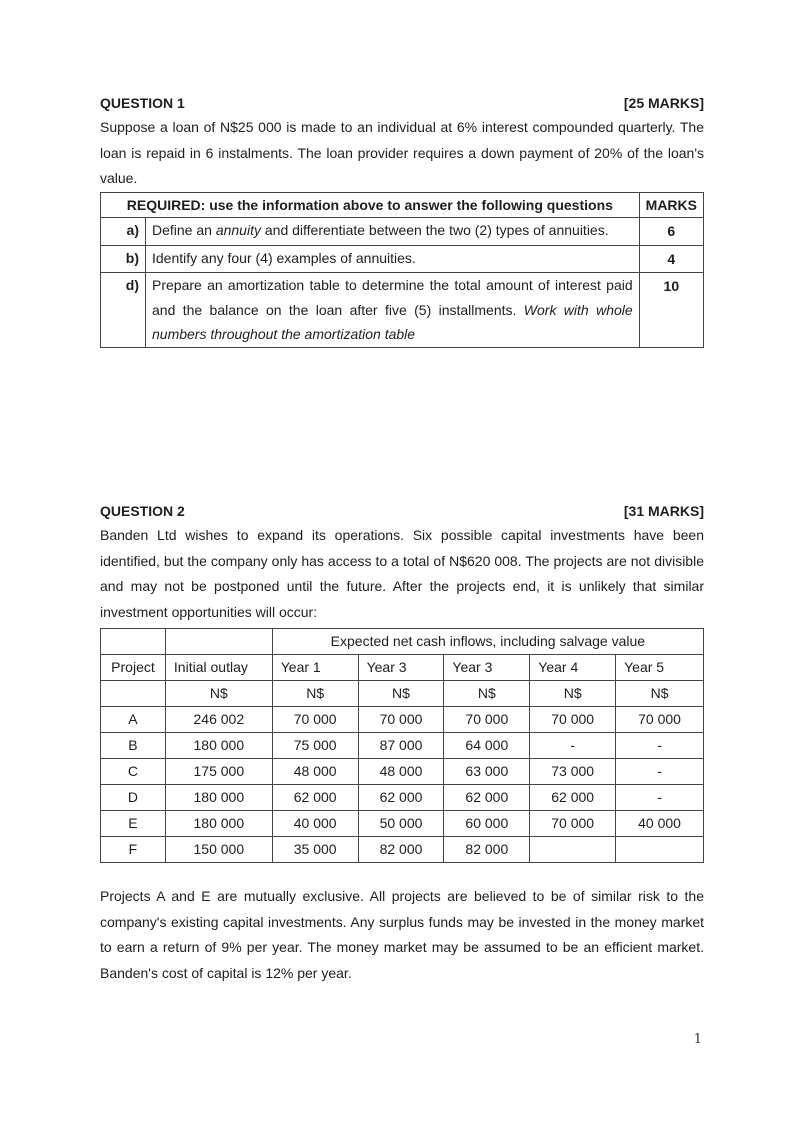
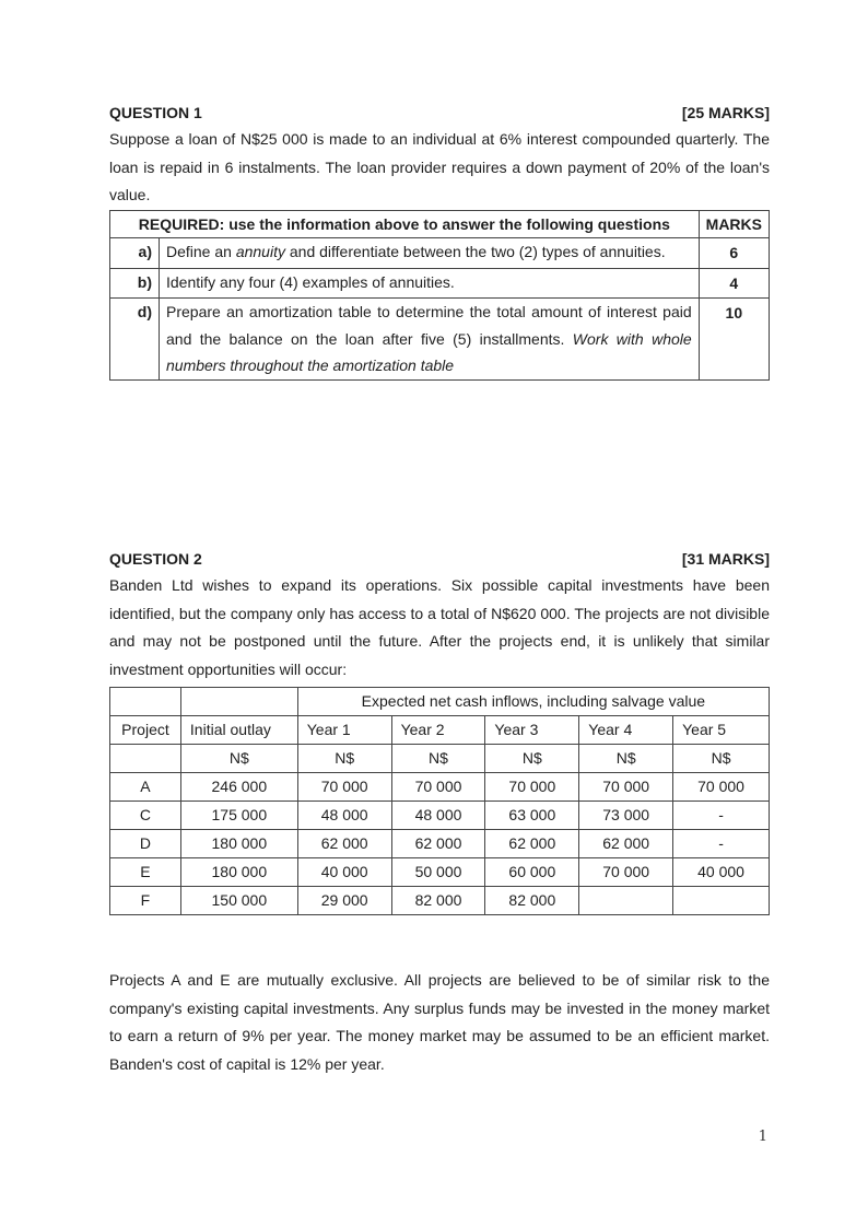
  QUESTION 1
  [25 MARKS]
  Suppose a loan of N$25 000 is made to an individual at 6% interest compounded quarterly. The loan is repaid in 6 instalments. The loan provider requires a down payment of 20% of the loan's value.
  REQUIRED: use the information above to answer the following questions	MARKS
  a)	Define an annuity and differentiate between the two (2) types of annuities.	6
  b)	Identify any four (4) examples of annuities.	4
  d)	Prepare an amortization table to determine the total amount of interest paid and the balance on the loan after five (5) installments. Work with whole numbers throughout the amortization table	10
  QUESTION 2
  [31 MARKS]
- Banden Ltd wishes to expand its operations. Six possible capital investments have been identified, but the company only has access to a total of N$620 008. The projects are not divisible and may not be postponed until the future. After the projects end, it is unlikely that similar investment opportunities will occur:
+ Banden Ltd wishes to expand its operations. Six possible capital investments have been identified, but the company only has access to a total of N$620 000. The projects are not divisible and may not be postponed until the future. After the projects end, it is unlikely that similar investment opportunities will occur:
  		Expected net cash inflows, including salvage value
- Project	Initial outlay	Year 1	Year 3	Year 3	Year 4	Year 5
+ Project	Initial outlay	Year 1	Year 2	Year 3	Year 4	Year 5
  	N$	N$	N$	N$	N$	N$
- A	246 002	70 000	70 000	70 000	70 000	70 000
+ A	246 000	70 000	70 000	70 000	70 000	70 000
- B	180 000	75 000	87 000	64 000	-	-
  C	175 000	48 000	48 000	63 000	73 000	-
  D	180 000	62 000	62 000	62 000	62 000	-
  E	180 000	40 000	50 000	60 000	70 000	40 000
- F	150 000	35 000	82 000	82 000
+ F	150 000	29 000	82 000	82 000
  Projects A and E are mutually exclusive. All projects are believed to be of similar risk to the company's existing capital investments. Any surplus funds may be invested in the money market to earn a return of 9% per year. The money market may be assumed to be an efficient market. Banden's cost of capital is 12% per year.
  1
